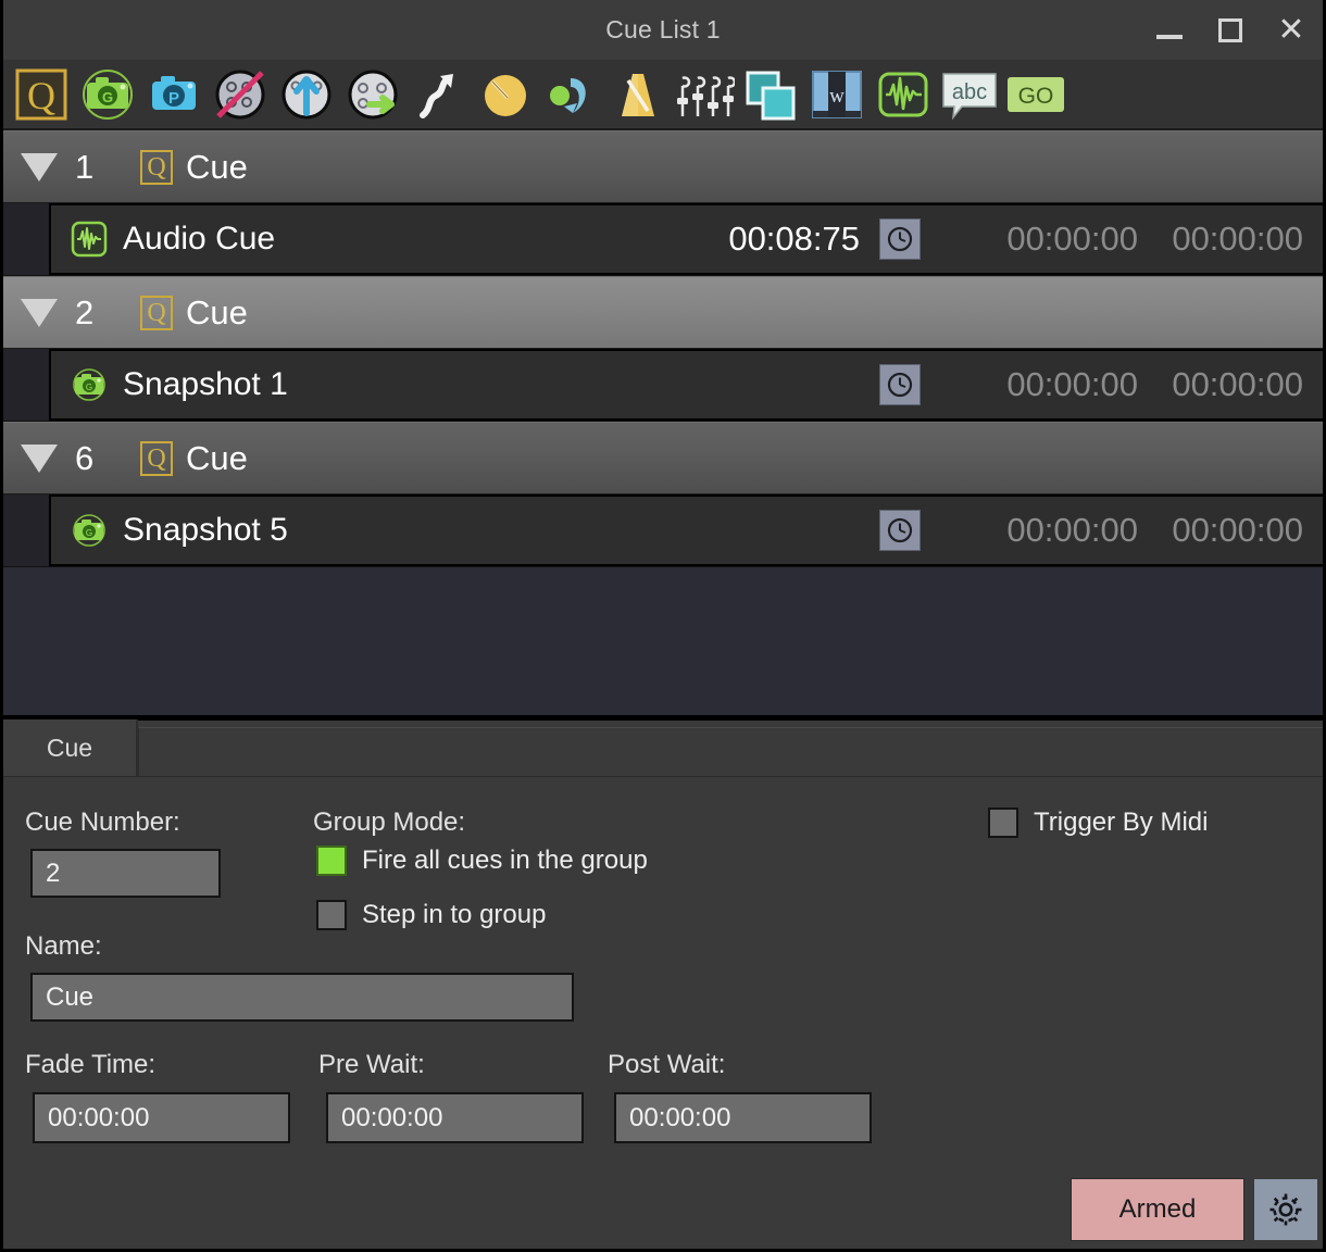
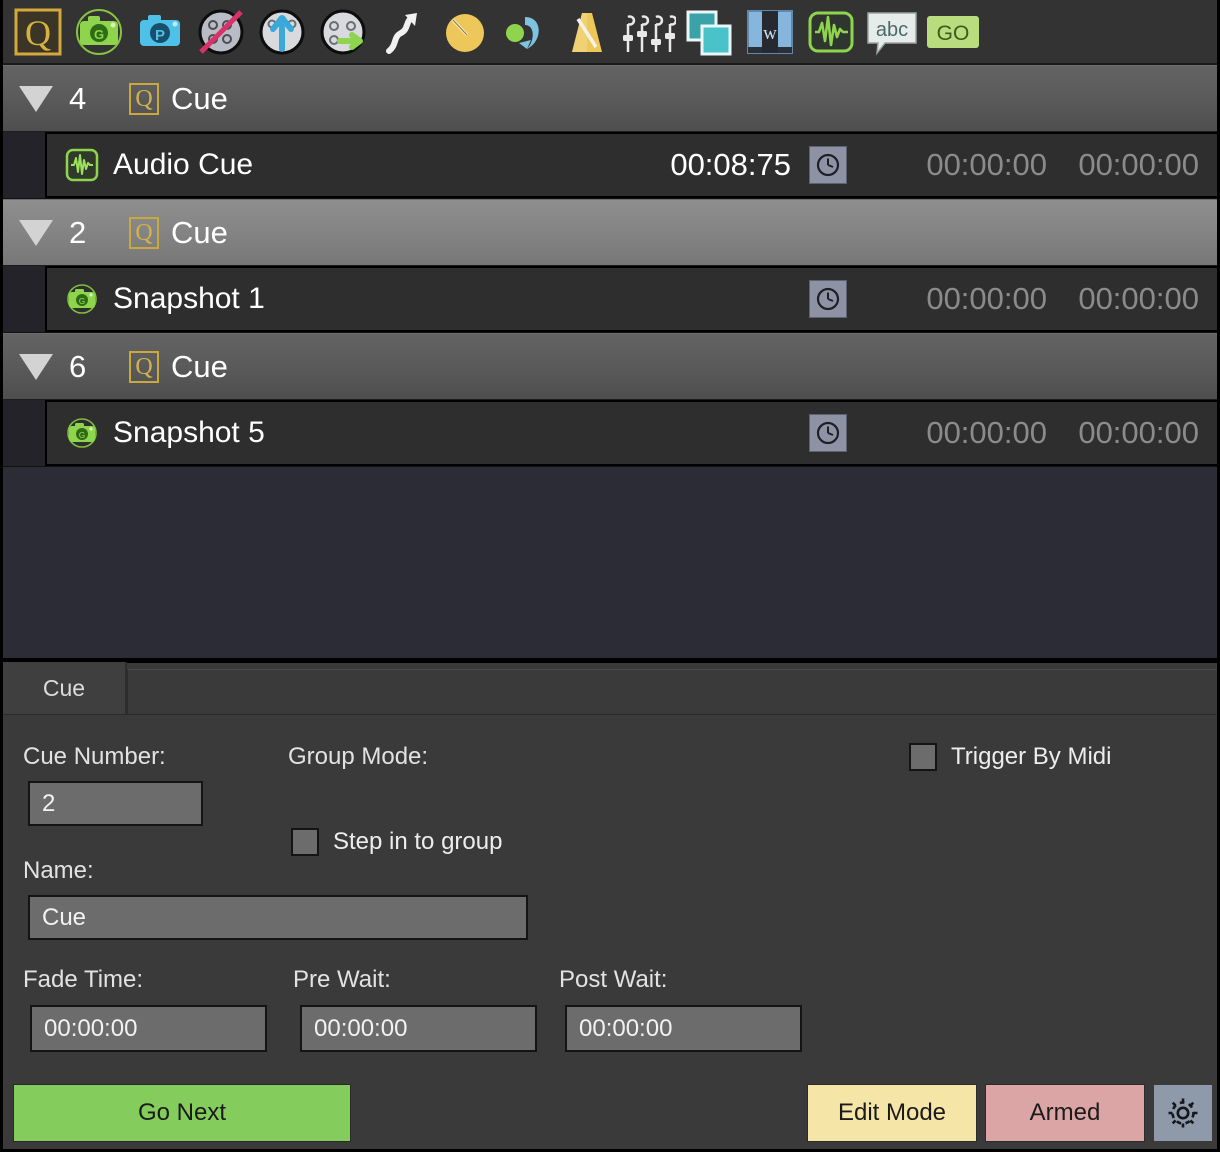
- Cue List 1
- ✕
  Q
  G
  P
  w
  abc
  GO
- 1
+ 4
  Q
  Cue
  Audio Cue
  00:08:75
  00:00:00
  00:00:00
  2
  Q
  Cue
  G
  Snapshot 1
  00:00:00
  00:00:00
  6
  Q
  Cue
  G
  Snapshot 5
  00:00:00
  00:00:00
  Cue
  Cue Number:
  2
  Group Mode:
- Fire all cues in the group
  Step in to group
  Trigger By Midi
  Name:
  Cue
  Fade Time:
  00:00:00
  Pre Wait:
  00:00:00
  Post Wait:
  00:00:00
+ Go Next
+ Edit Mode
  Armed
